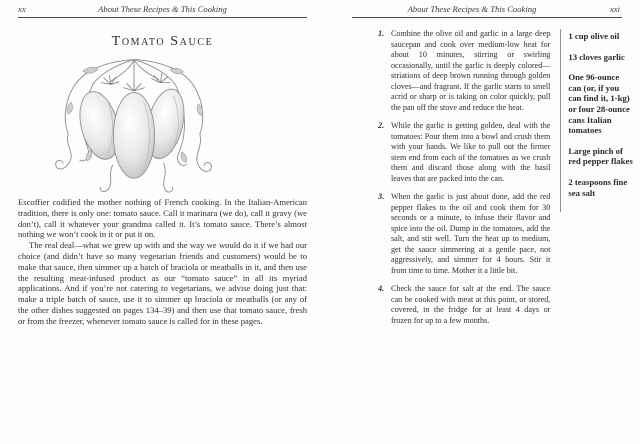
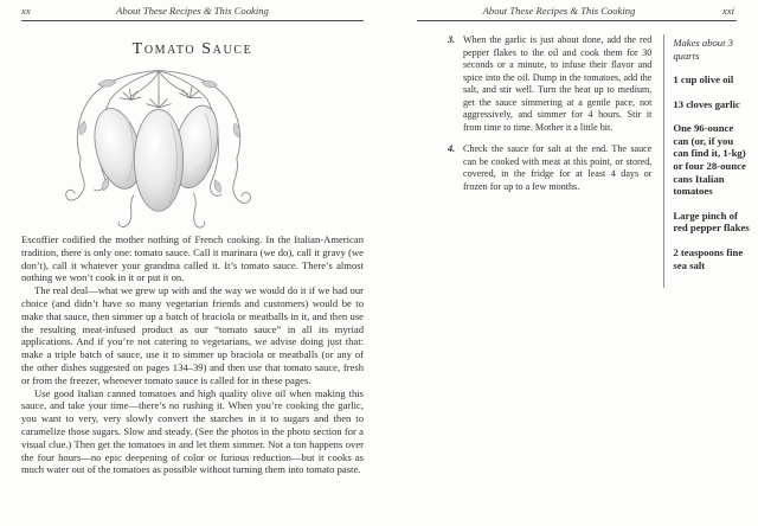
  xx
  About These Recipes & This Cooking
  Tomato Sauce
  Escoffier codified the mother nothing of French cooking. In the Italian-American tradition, there is only one: tomato sauce. Call it marinara (we do), call it gravy (we don’t), call it whatever your grandma called it. It’s tomato sauce. There’s almost nothing we won’t cook in it or put it on.
  The real deal—what we grew up with and the way we would do it if we had our choice (and didn’t have so many vegetarian friends and customers) would be to make that sauce, then simmer up a batch of braciola or meatballs in it, and then use the resulting meat-infused product as our “tomato sauce” in all its myriad applications. And if you’re not catering to vegetarians, we advise doing just that: make a triple batch of sauce, use it to simmer up braciola or meatballs (or any of the other dishes suggested on pages 134–39) and then use that tomato sauce, fresh or from the freezer, whenever tomato sauce is called for in these pages.
+ Use good Italian canned tomatoes and high quality olive oil when making this sauce, and take your time—there’s no rushing it. When you’re cooking the garlic, you want to very, very slowly convert the starches in it to sugars and then to caramelize those sugars. Slow and steady. (See the photos in the photo section for a visual clue.) Then get the tomatoes in and let them simmer. Not a ton happens over the four hours—no epic deepening of color or furious reduction—but it cooks as much water out of the tomatoes as possible without turning them into tomato paste.
  About These Recipes & This Cooking
  xxi
- 1.
- Combine the olive oil and garlic in a large deep saucepan and cook over medium-low heat for about 10 minutes, stirring or swirling occasionally, until the garlic is deeply colored—striations of deep brown running through golden cloves—and fragrant. If the garlic starts to smell acrid or sharp or is taking on color quickly, pull the pan off the stove and reduce the heat.
- 2.
- While the garlic is getting golden, deal with the tomatoes: Pour them into a bowl and crush them with your hands. We like to pull out the firmer stem end from each of the tomatoes as we crush them and discard those along with the basil leaves that are packed into the can.
  3.
  When the garlic is just about done, add the red pepper flakes to the oil and cook them for 30 seconds or a minute, to infuse their flavor and spice into the oil. Dump in the tomatoes, add the salt, and stir well. Turn the heat up to medium, get the sauce simmering at a gentle pace, not aggressively, and simmer for 4 hours. Stir it from time to time. Mother it a little bit.
  4.
  Check the sauce for salt at the end. The sauce can be cooked with meat at this point, or stored, covered, in the fridge for at least 4 days or frozen for up to a few months.
+ Makes about 3 quarts
  1 cup olive oil
  13 cloves garlic
  One 96-ounce can (or, if you can find it, 1-kg) or four 28-ounce cans Italian tomatoes
  Large pinch of red pepper flakes
  2 teaspoons fine sea salt
